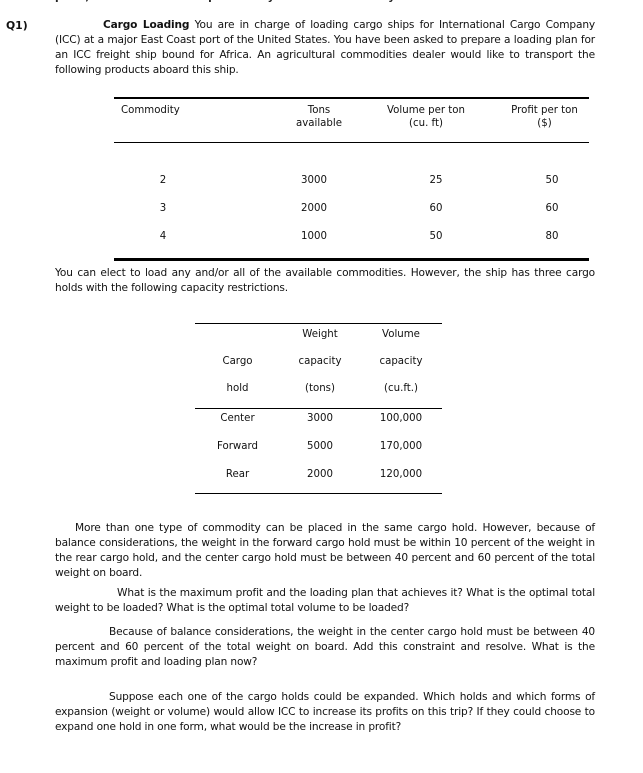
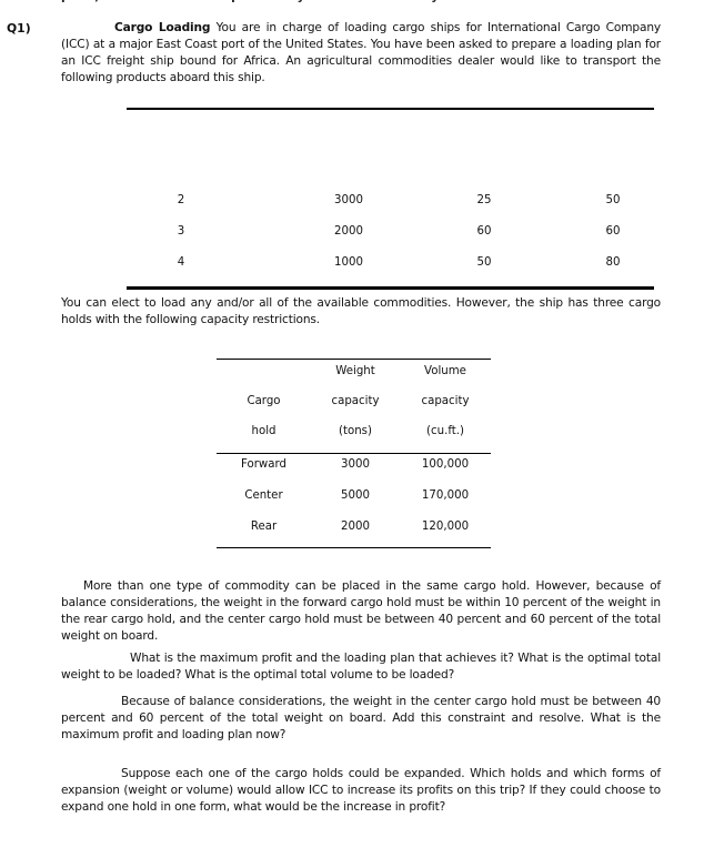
  Q1)
  Cargo Loading You are in charge of loading cargo ships for International Cargo Company (ICC) at a major East Coast port of the United States. You have been asked to prepare a loading plan for an ICC freight ship bound for Africa. An agricultural commodities dealer would like to transport the following products aboard this ship.
- Commodity
- Tons
- available
- Volume per ton
- (cu. ft)
- Profit per ton
- ($)
  2
  3000
  25
  50
  3
  2000
  60
  60
  4
  1000
  50
  80
  You can elect to load any and/or all of the available commodities. However, the ship has three cargo holds with the following capacity restrictions.
  Weight
  Volume
  Cargo
  capacity
  capacity
  hold
  (tons)
  (cu.ft.)
- Center
+ Forward
  3000
  100,000
- Forward
+ Center
  5000
  170,000
  Rear
  2000
  120,000
  More than one type of commodity can be placed in the same cargo hold. However, because of balance considerations, the weight in the forward cargo hold must be within 10 percent of the weight in the rear cargo hold, and the center cargo hold must be between 40 percent and 60 percent of the total weight on board.
  What is the maximum profit and the loading plan that achieves it? What is the optimal total weight to be loaded? What is the optimal total volume to be loaded?
  Because of balance considerations, the weight in the center cargo hold must be between 40 percent and 60 percent of the total weight on board. Add this constraint and resolve. What is the maximum profit and loading plan now?
  Suppose each one of the cargo holds could be expanded. Which holds and which forms of expansion (weight or volume) would allow ICC to increase its profits on this trip? If they could choose to expand one hold in one form, what would be the increase in profit?
